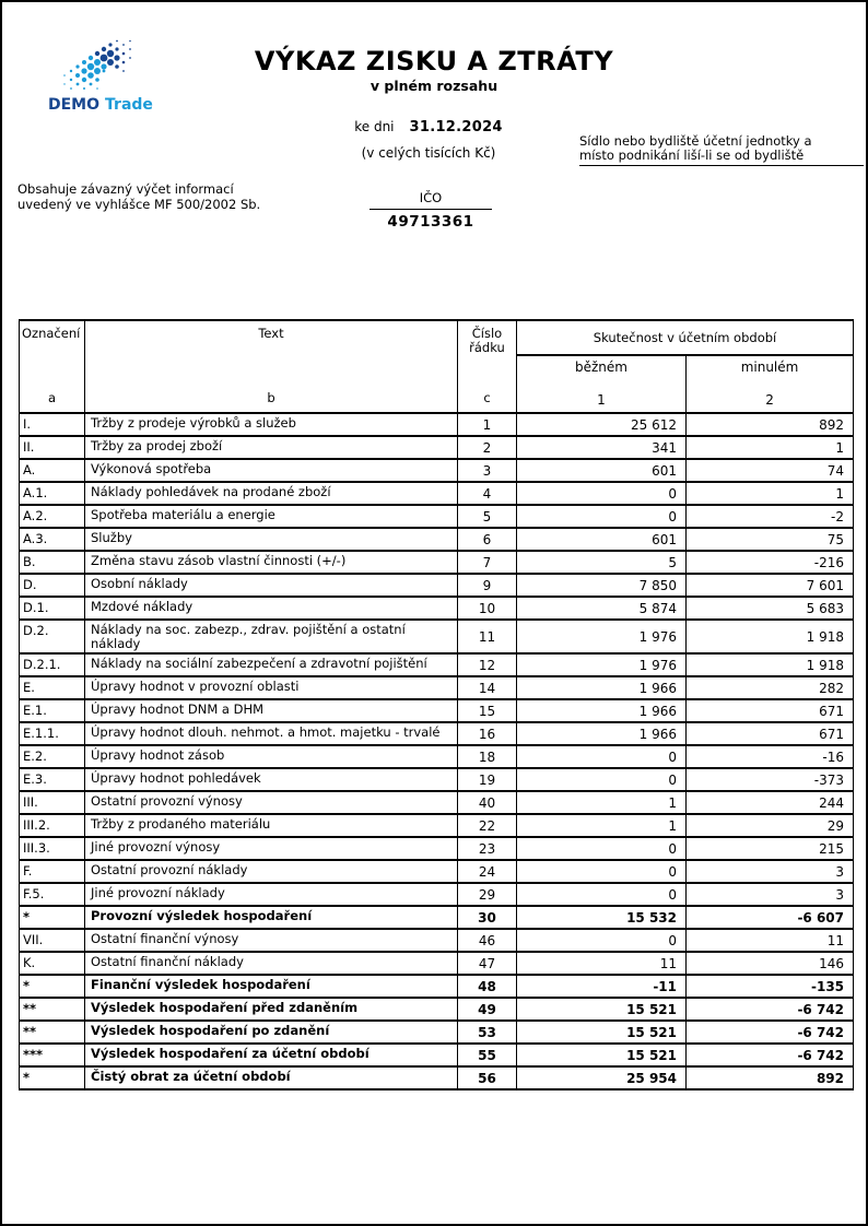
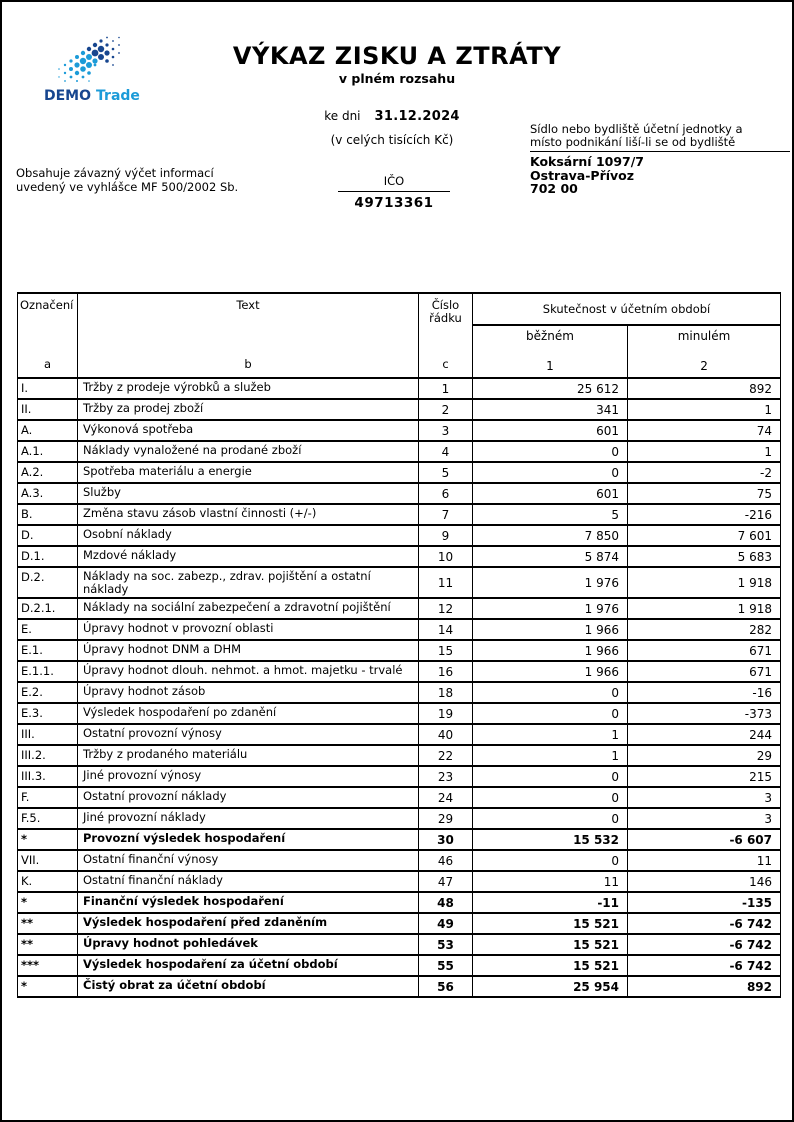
  DEMO Trade
  VÝKAZ ZISKU A ZTRÁTY
  v plném rozsahu
  ke dni 31.12.2024
  (v celých tisících Kč)
  Obsahuje závazný výčet informací
  uvedený ve vyhlášce MF 500/2002 Sb.
  IČO
  49713361
  Sídlo nebo bydliště účetní jednotky a
  místo podnikání liší-li se od bydliště
+ Koksární 1097/7
+ Ostrava-Přívoz
+ 702 00
  Označení a	Text b	Číslo řádku c	Skutečnost v účetním období
  běžném 1	minulém 2
  I.	Tržby z prodeje výrobků a služeb	1	25 612	892
  II.	Tržby za prodej zboží	2	341	1
  A.	Výkonová spotřeba	3	601	74
- A.1.	Náklady pohledávek na prodané zboží	4	0	1
+ A.1.	Náklady vynaložené na prodané zboží	4	0	1
  A.2.	Spotřeba materiálu a energie	5	0	-2
  A.3.	Služby	6	601	75
  B.	Změna stavu zásob vlastní činnosti (+/-)	7	5	-216
  D.	Osobní náklady	9	7 850	7 601
  D.1.	Mzdové náklady	10	5 874	5 683
  D.2.	Náklady na soc. zabezp., zdrav. pojištění a ostatní náklady	11	1 976	1 918
  D.2.1.	Náklady na sociální zabezpečení a zdravotní pojištění	12	1 976	1 918
  E.	Úpravy hodnot v provozní oblasti	14	1 966	282
  E.1.	Úpravy hodnot DNM a DHM	15	1 966	671
  E.1.1.	Úpravy hodnot dlouh. nehmot. a hmot. majetku - trvalé	16	1 966	671
  E.2.	Úpravy hodnot zásob	18	0	-16
- E.3.	Úpravy hodnot pohledávek	19	0	-373
+ E.3.	Výsledek hospodaření po zdanění	19	0	-373
  III.	Ostatní provozní výnosy	40	1	244
  III.2.	Tržby z prodaného materiálu	22	1	29
  III.3.	Jiné provozní výnosy	23	0	215
  F.	Ostatní provozní náklady	24	0	3
  F.5.	Jiné provozní náklady	29	0	3
  *	Provozní výsledek hospodaření	30	15 532	-6 607
  VII.	Ostatní finanční výnosy	46	0	11
  K.	Ostatní finanční náklady	47	11	146
  *	Finanční výsledek hospodaření	48	-11	-135
  **	Výsledek hospodaření před zdaněním	49	15 521	-6 742
- **	Výsledek hospodaření po zdanění	53	15 521	-6 742
+ **	Úpravy hodnot pohledávek	53	15 521	-6 742
  ***	Výsledek hospodaření za účetní období	55	15 521	-6 742
  *	Čistý obrat za účetní období	56	25 954	892
